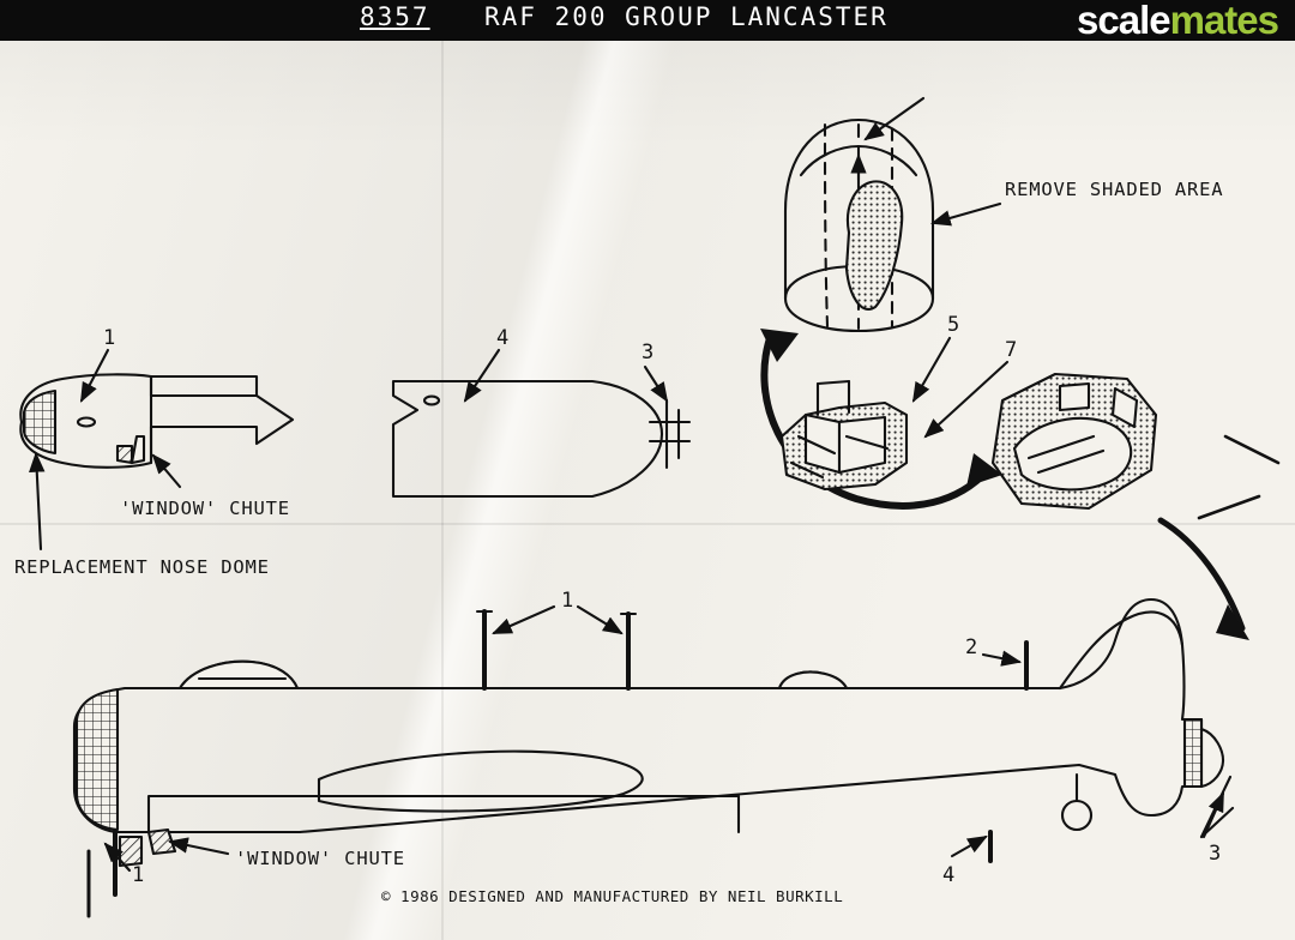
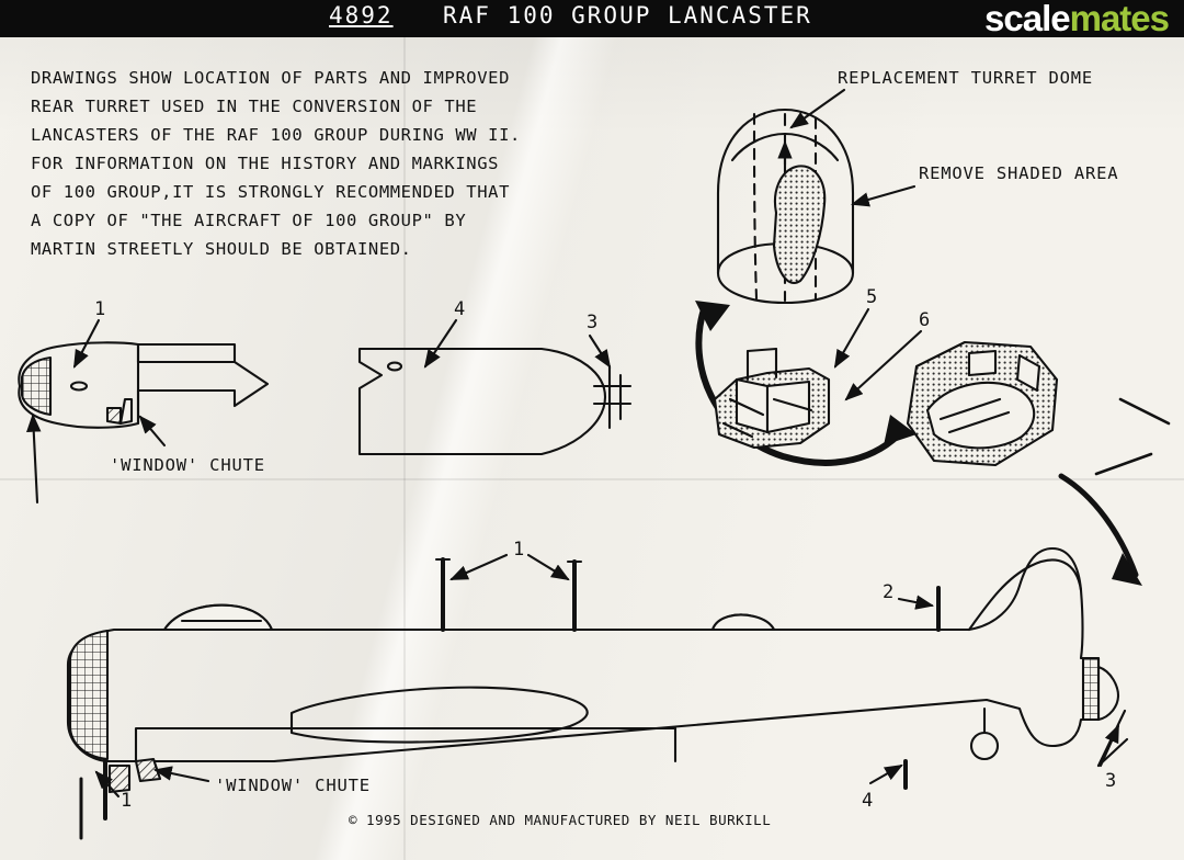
- 8357
+ 4892
- RAF 200 GROUP LANCASTER
+ RAF 100 GROUP LANCASTER
  scalemates
+ DRAWINGS SHOW LOCATION OF PARTS AND IMPROVED
+ REAR TURRET USED IN THE CONVERSION OF THE
+ LANCASTERS OF THE RAF 100 GROUP DURING WW II.
+ FOR INFORMATION ON THE HISTORY AND MARKINGS
+ OF 100 GROUP,IT IS STRONGLY RECOMMENDED THAT
+ A COPY OF "THE AIRCRAFT OF 100 GROUP" BY
+ MARTIN STREETLY SHOULD BE OBTAINED.
+ REPLACEMENT TURRET DOME
  REMOVE SHADED AREA
  'WINDOW' CHUTE
- REPLACEMENT NOSE DOME
  'WINDOW' CHUTE
  1
  4
  3
  5
- 7
+ 6
  1
  2
  3
  4
  1
- © 1986 DESIGNED AND MANUFACTURED BY NEIL BURKILL
+ © 1995 DESIGNED AND MANUFACTURED BY NEIL BURKILL
